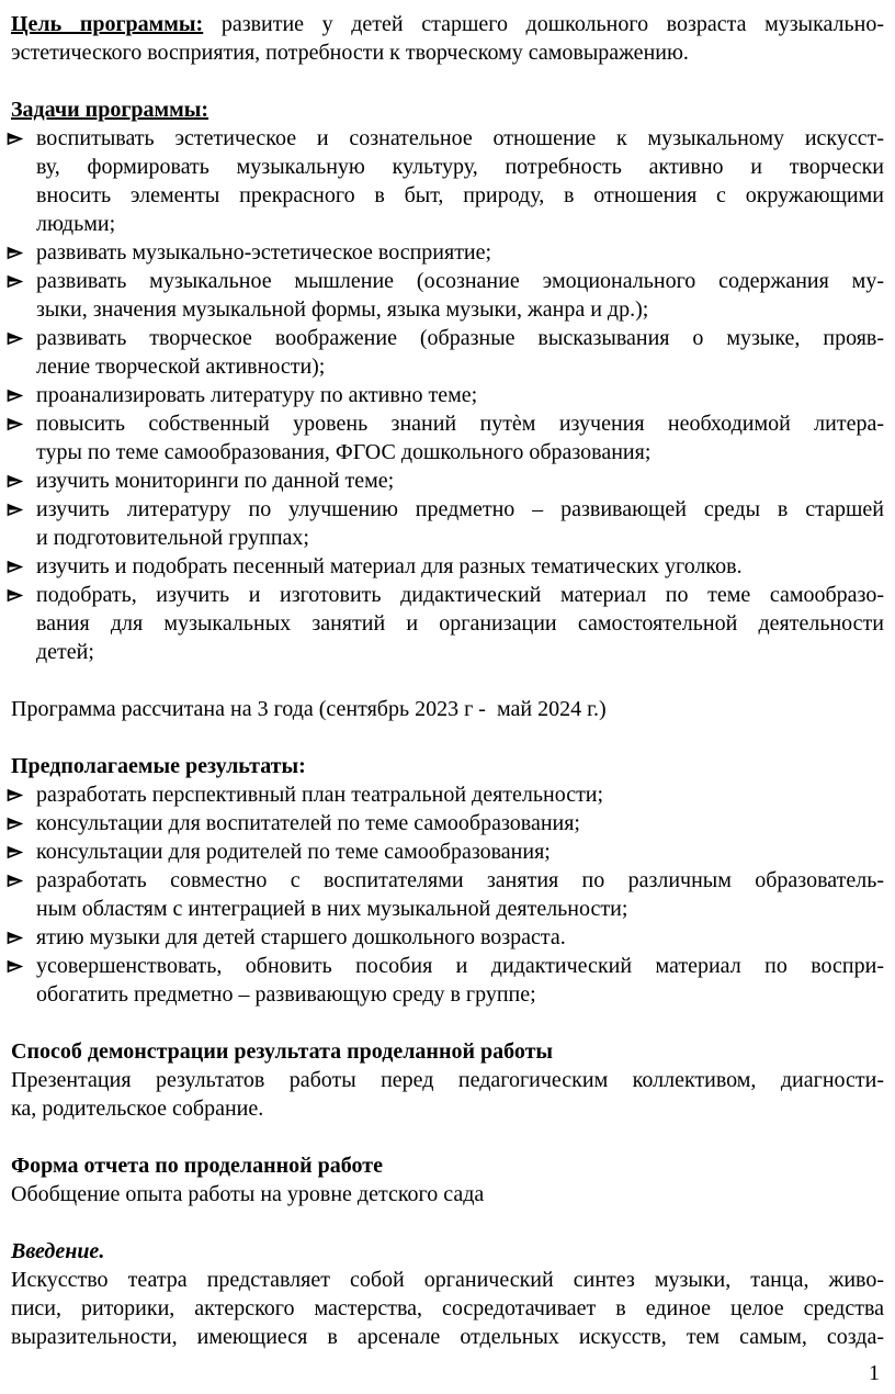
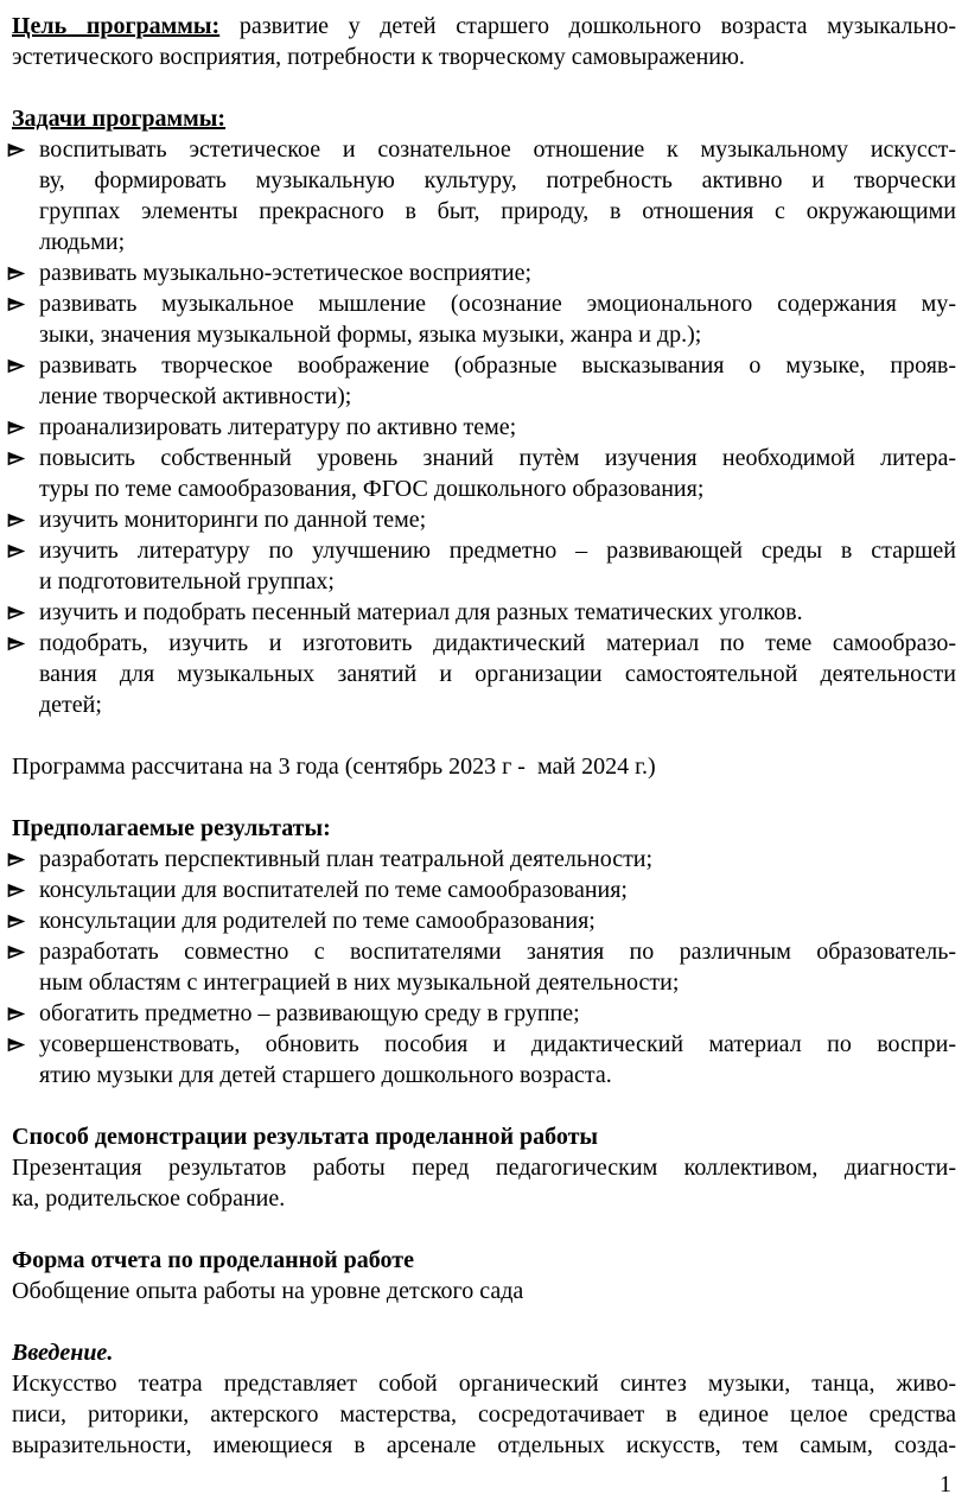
  Цель программы: развитие у детей старшего дошкольного возраста музыкально-
  эстетического восприятия, потребности к творческому самовыражению.
  Задачи программы:
  воспитывать эстетическое и сознательное отношение к музыкальному искусст-
  ву, формировать музыкальную культуру, потребность активно и творчески
- вносить элементы прекрасного в быт, природу, в отношения с окружающими
+ группах элементы прекрасного в быт, природу, в отношения с окружающими
  людьми;
  развивать музыкально-эстетическое восприятие;
  развивать музыкальное мышление (осознание эмоционального содержания му-
  зыки, значения музыкальной формы, языка музыки, жанра и др.);
  развивать творческое воображение (образные высказывания о музыке, прояв-
  ление творческой активности);
  проанализировать литературу по активно теме;
  повысить собственный уровень знаний путѐм изучения необходимой литера-
  туры по теме самообразования, ФГОС дошкольного образования;
  изучить мониторинги по данной теме;
  изучить литературу по улучшению предметно – развивающей среды в старшей
  и подготовительной группах;
  изучить и подобрать песенный материал для разных тематических уголков.
  подобрать, изучить и изготовить дидактический материал по теме самообразо-
  вания для музыкальных занятий и организации самостоятельной деятельности
  детей;
  Программа рассчитана на 3 года (сентябрь 2023 г - май 2024 г.)
  Предполагаемые результаты:
  разработать перспективный план театральной деятельности;
  консультации для воспитателей по теме самообразования;
  консультации для родителей по теме самообразования;
  разработать совместно с воспитателями занятия по различным образователь-
  ным областям с интеграцией в них музыкальной деятельности;
- ятию музыки для детей старшего дошкольного возраста.
+ обогатить предметно – развивающую среду в группе;
  усовершенствовать, обновить пособия и дидактический материал по воспри-
- обогатить предметно – развивающую среду в группе;
+ ятию музыки для детей старшего дошкольного возраста.
  Способ демонстрации результата проделанной работы
  Презентация результатов работы перед педагогическим коллективом, диагности-
  ка, родительское собрание.
  Форма отчета по проделанной работе
  Обобщение опыта работы на уровне детского сада
  Введение.
  Искусство театра представляет собой органический синтез музыки, танца, живо-
  писи, риторики, актерского мастерства, сосредотачивает в единое целое средства
  выразительности, имеющиеся в арсенале отдельных искусств, тем самым, созда-
  1
